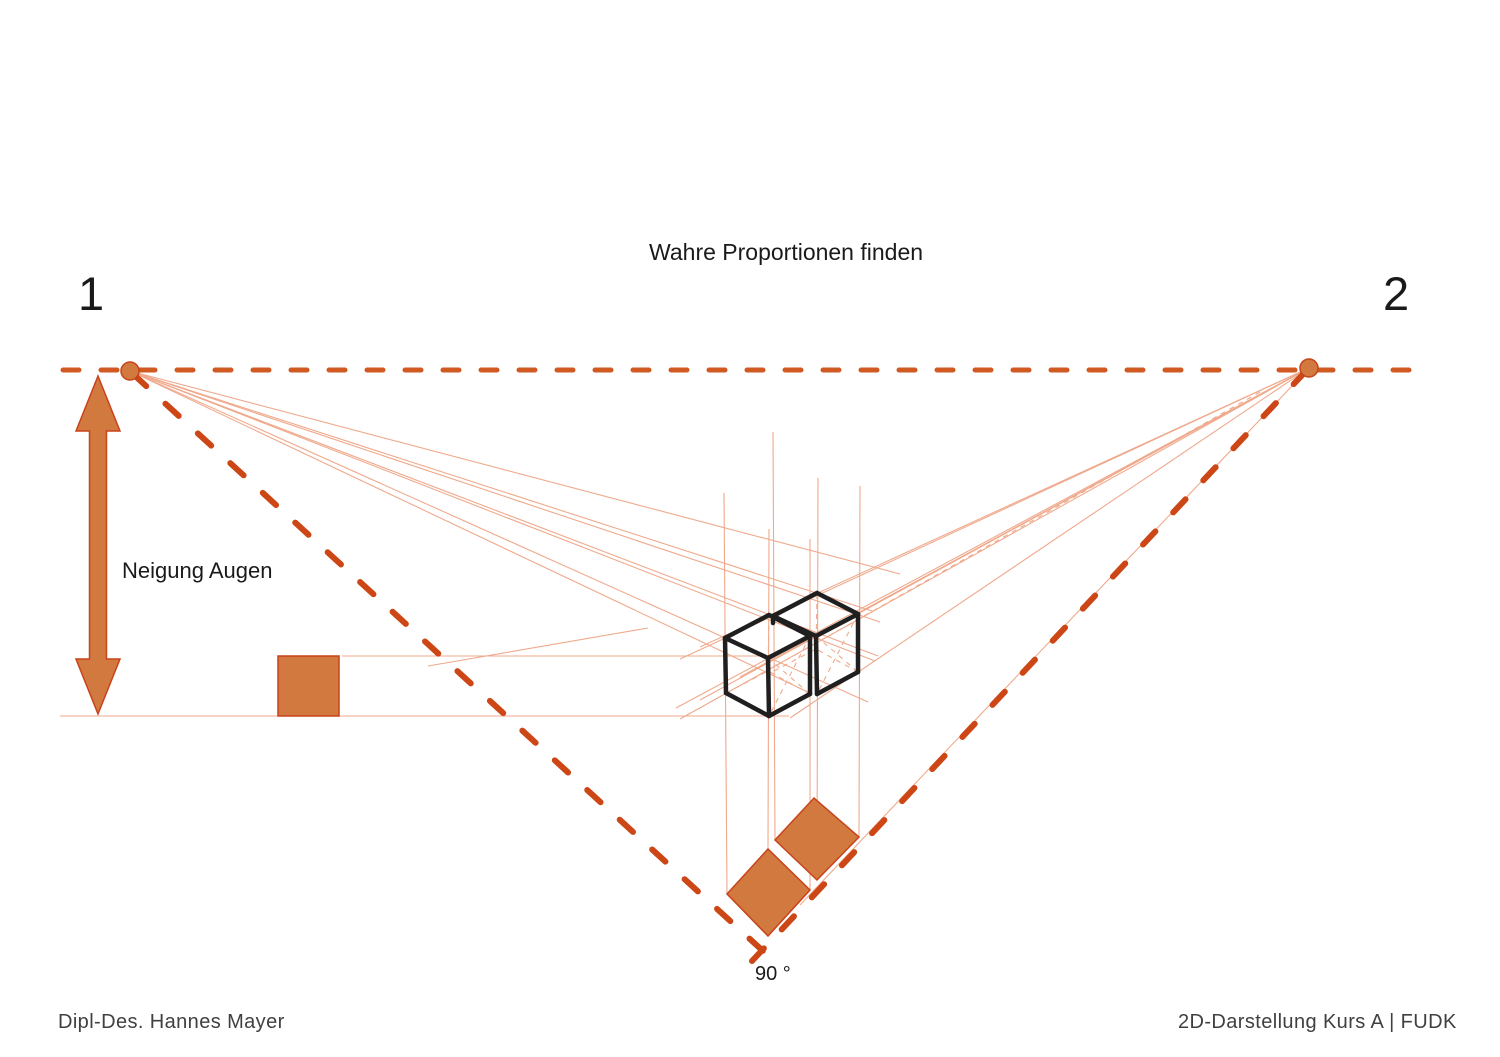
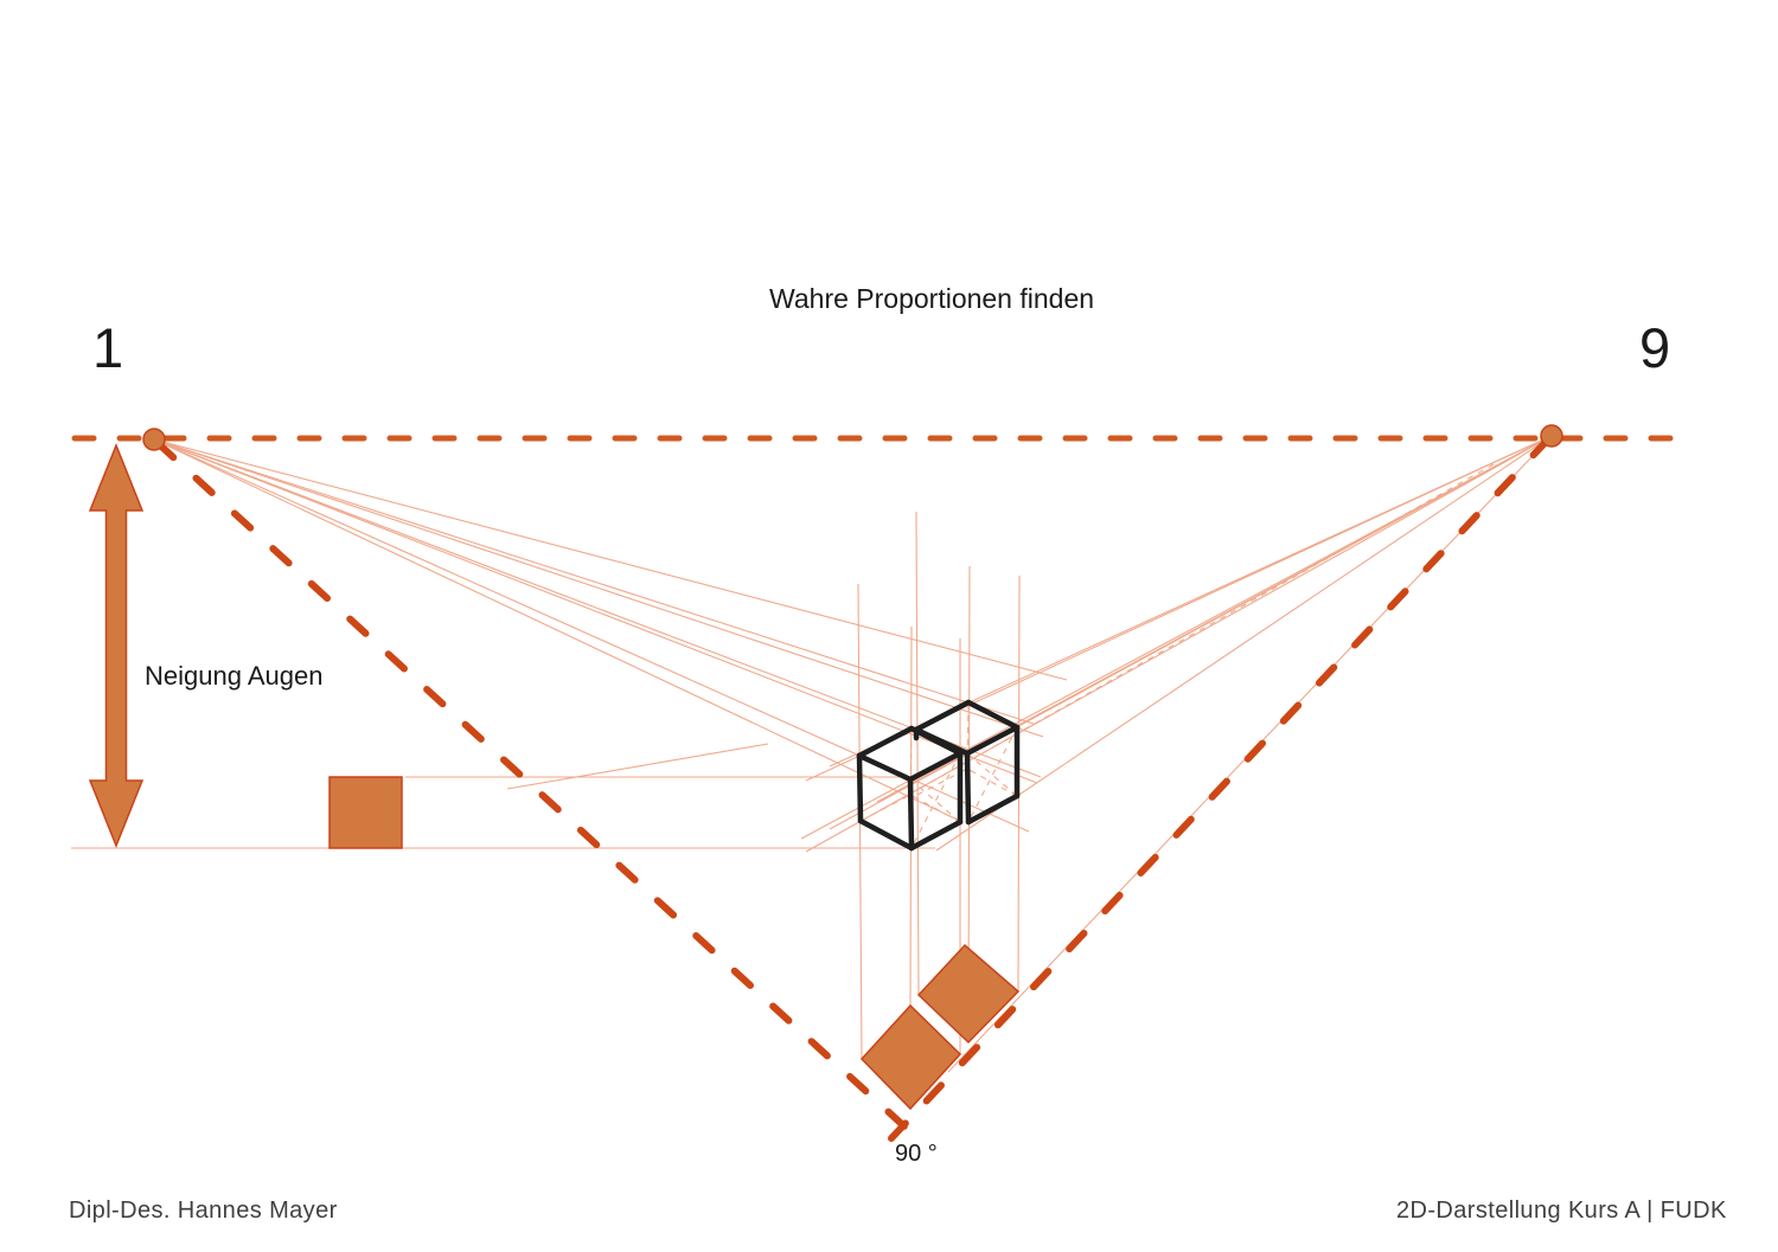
  Wahre Proportionen finden
  1
- 2
+ 9
  Neigung Augen
  90 °
  Dipl-Des. Hannes Mayer
  2D-Darstellung Kurs A | FUDK
